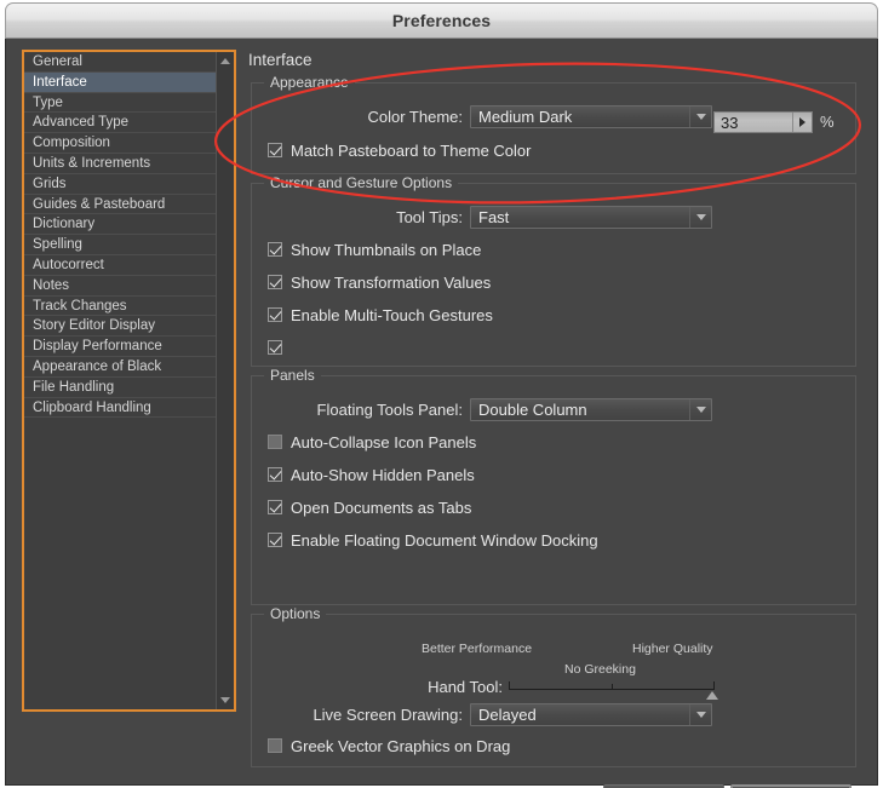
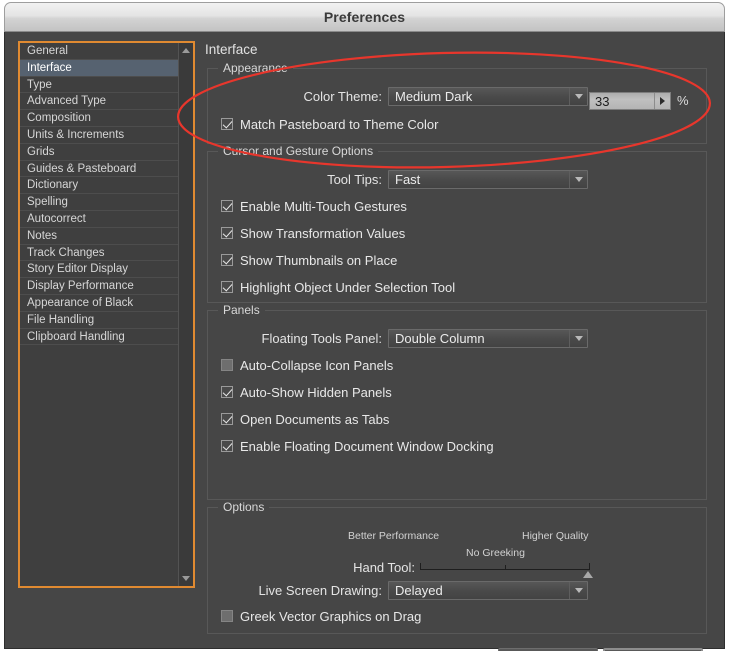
  Preferences
  General
  Interface
  Type
  Advanced Type
  Composition
  Units & Increments
  Grids
  Guides & Pasteboard
  Dictionary
  Spelling
  Autocorrect
  Notes
  Track Changes
  Story Editor Display
  Display Performance
  Appearance of Black
  File Handling
  Clipboard Handling
  Interface
  Appearanc
  Color Theme:
  Medium Dark
  33
  %
  Match Pasteboard to Theme Color
  Csor and Gesture Options
  Tool Tips:
  Fast
- Show Thumbnails on Place
+ Enable Multi-Touch Gestures
  Show Transformation Values
- Enable Multi-Touch Gestures
+ Show Thumbnails on Place
+ Highlight Object Under Selection Tool
  Panels
  Floating Tools Panel:
  Double Column
  Auto-Collapse Icon Panels
  Auto-Show Hidden Panels
  Open Documents as Tabs
  Enable Floating Document Window Docking
  Options
  Better Performance
  Higher Quality
  No Greeking
  Hand Tool:
  Live Screen Drawing:
  Delayed
  Greek Vector Graphics on Drag
